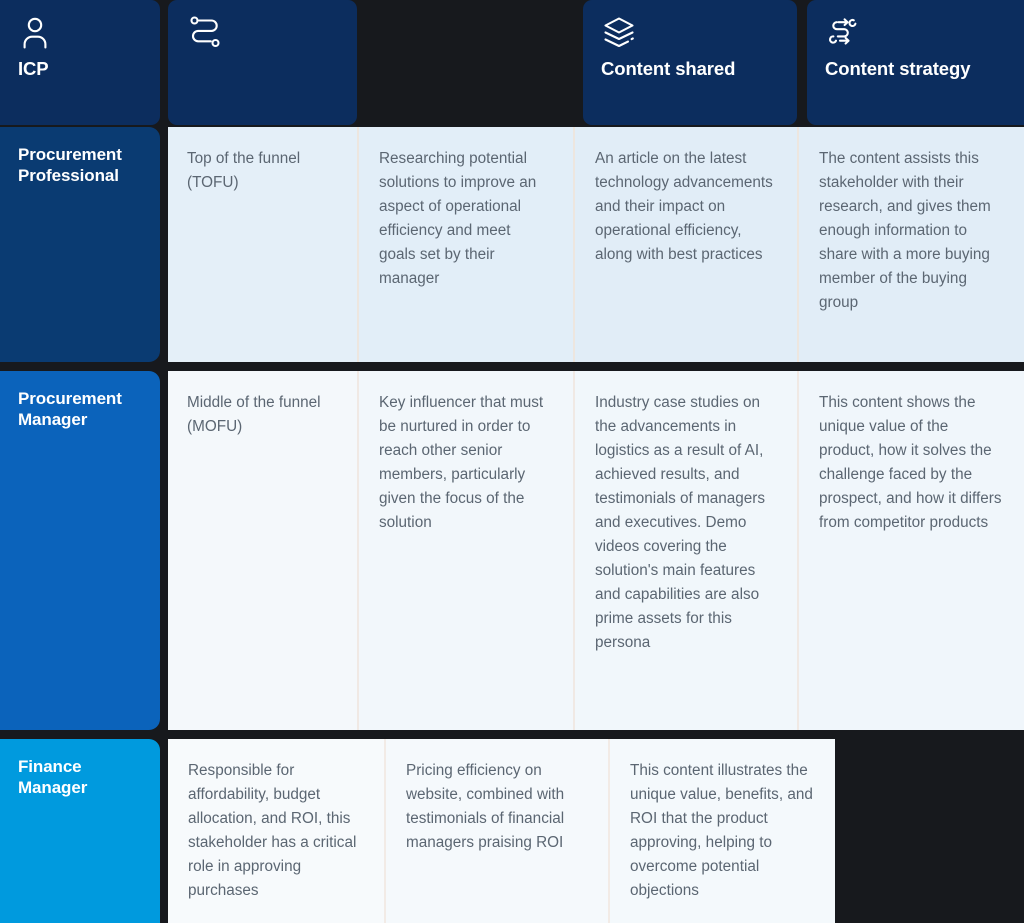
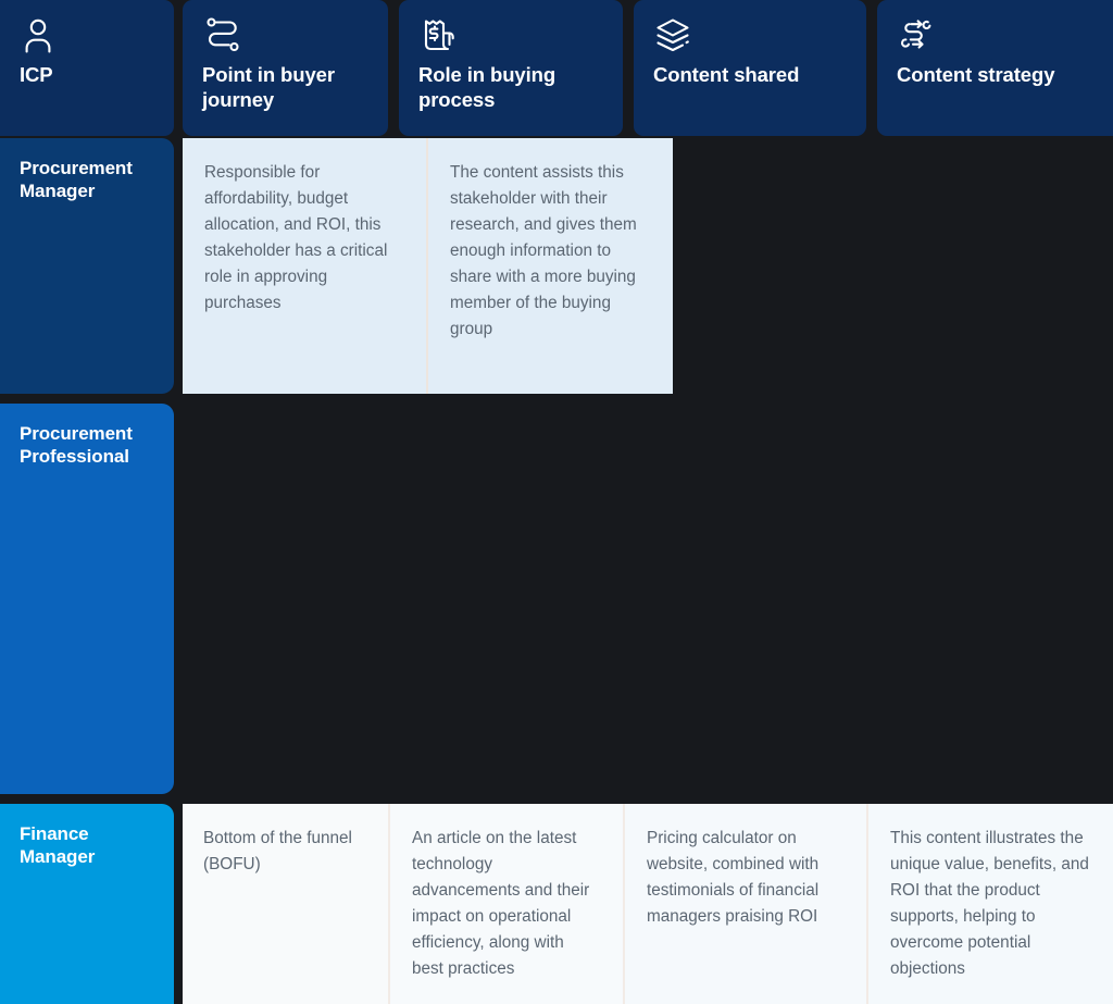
  ICP
+ Point in buyer journey
+ Role in buying process
  Content shared
  Content strategy
- Procurement Professional
+ Procurement Manager
- Top of the funnel (TOFU)
- Researching potential solutions to improve an aspect of operational efficiency and meet goals set by their manager
- An article on the latest technology advancements and their impact on operational efficiency, along with best practices
+ Responsible for affordability, budget allocation, and ROI, this stakeholder has a critical role in approving purchases
  The content assists this stakeholder with their research, and gives them enough information to share with a more buying member of the buying group
- Procurement Manager
+ Procurement Professional
- Middle of the funnel (MOFU)
- Key influencer that must be nurtured in order to reach other senior members, particularly given the focus of the solution
- Industry case studies on the advancements in logistics as a result of AI, achieved results, and testimonials of managers and executives. Demo videos covering the solution's main features and capabilities are also prime assets for this persona
- This content shows the unique value of the product, how it solves the challenge faced by the prospect, and how it differs from competitor products
  Finance Manager
+ Bottom of the funnel (BOFU)
- Responsible for affordability, budget allocation, and ROI, this stakeholder has a critical role in approving purchases
+ An article on the latest technology advancements and their impact on operational efficiency, along with best practices
- Pricing efficiency on website, combined with testimonials of financial managers praising ROI
+ Pricing calculator on website, combined with testimonials of financial managers praising ROI
- This content illustrates the unique value, benefits, and ROI that the product approving, helping to overcome potential objections
+ This content illustrates the unique value, benefits, and ROI that the product supports, helping to overcome potential objections
